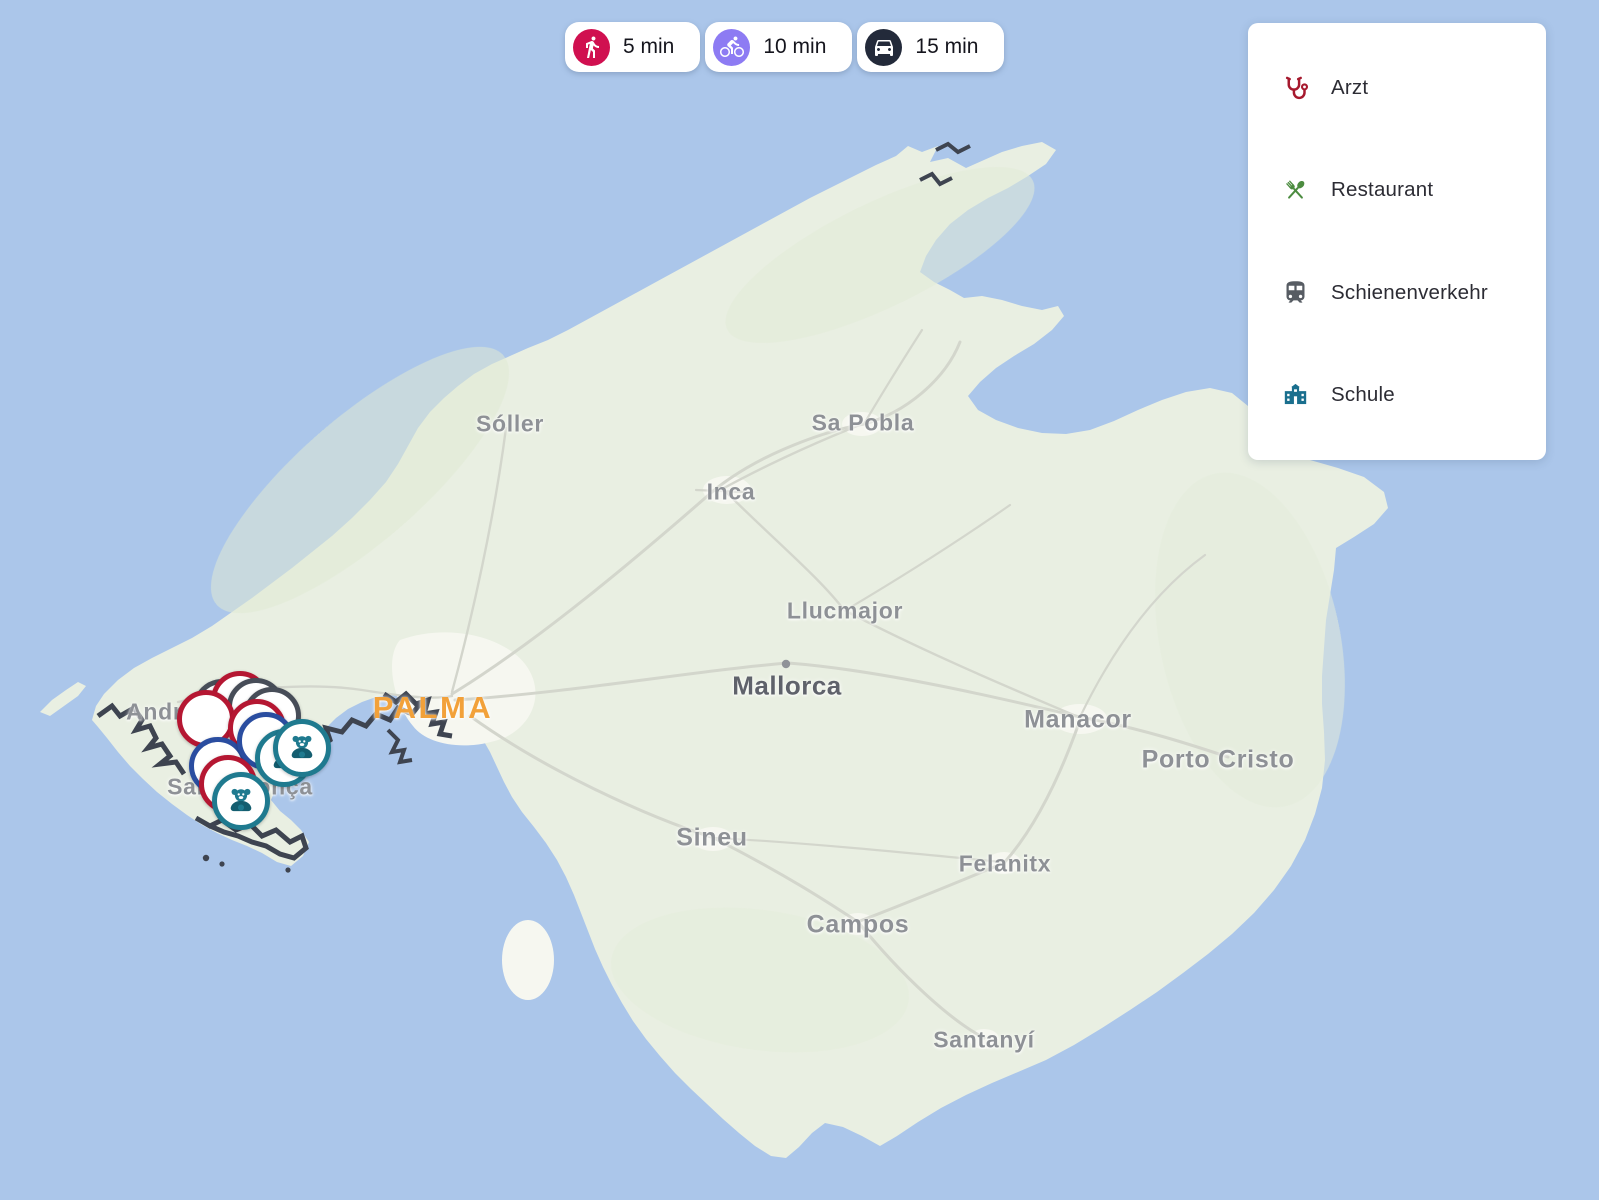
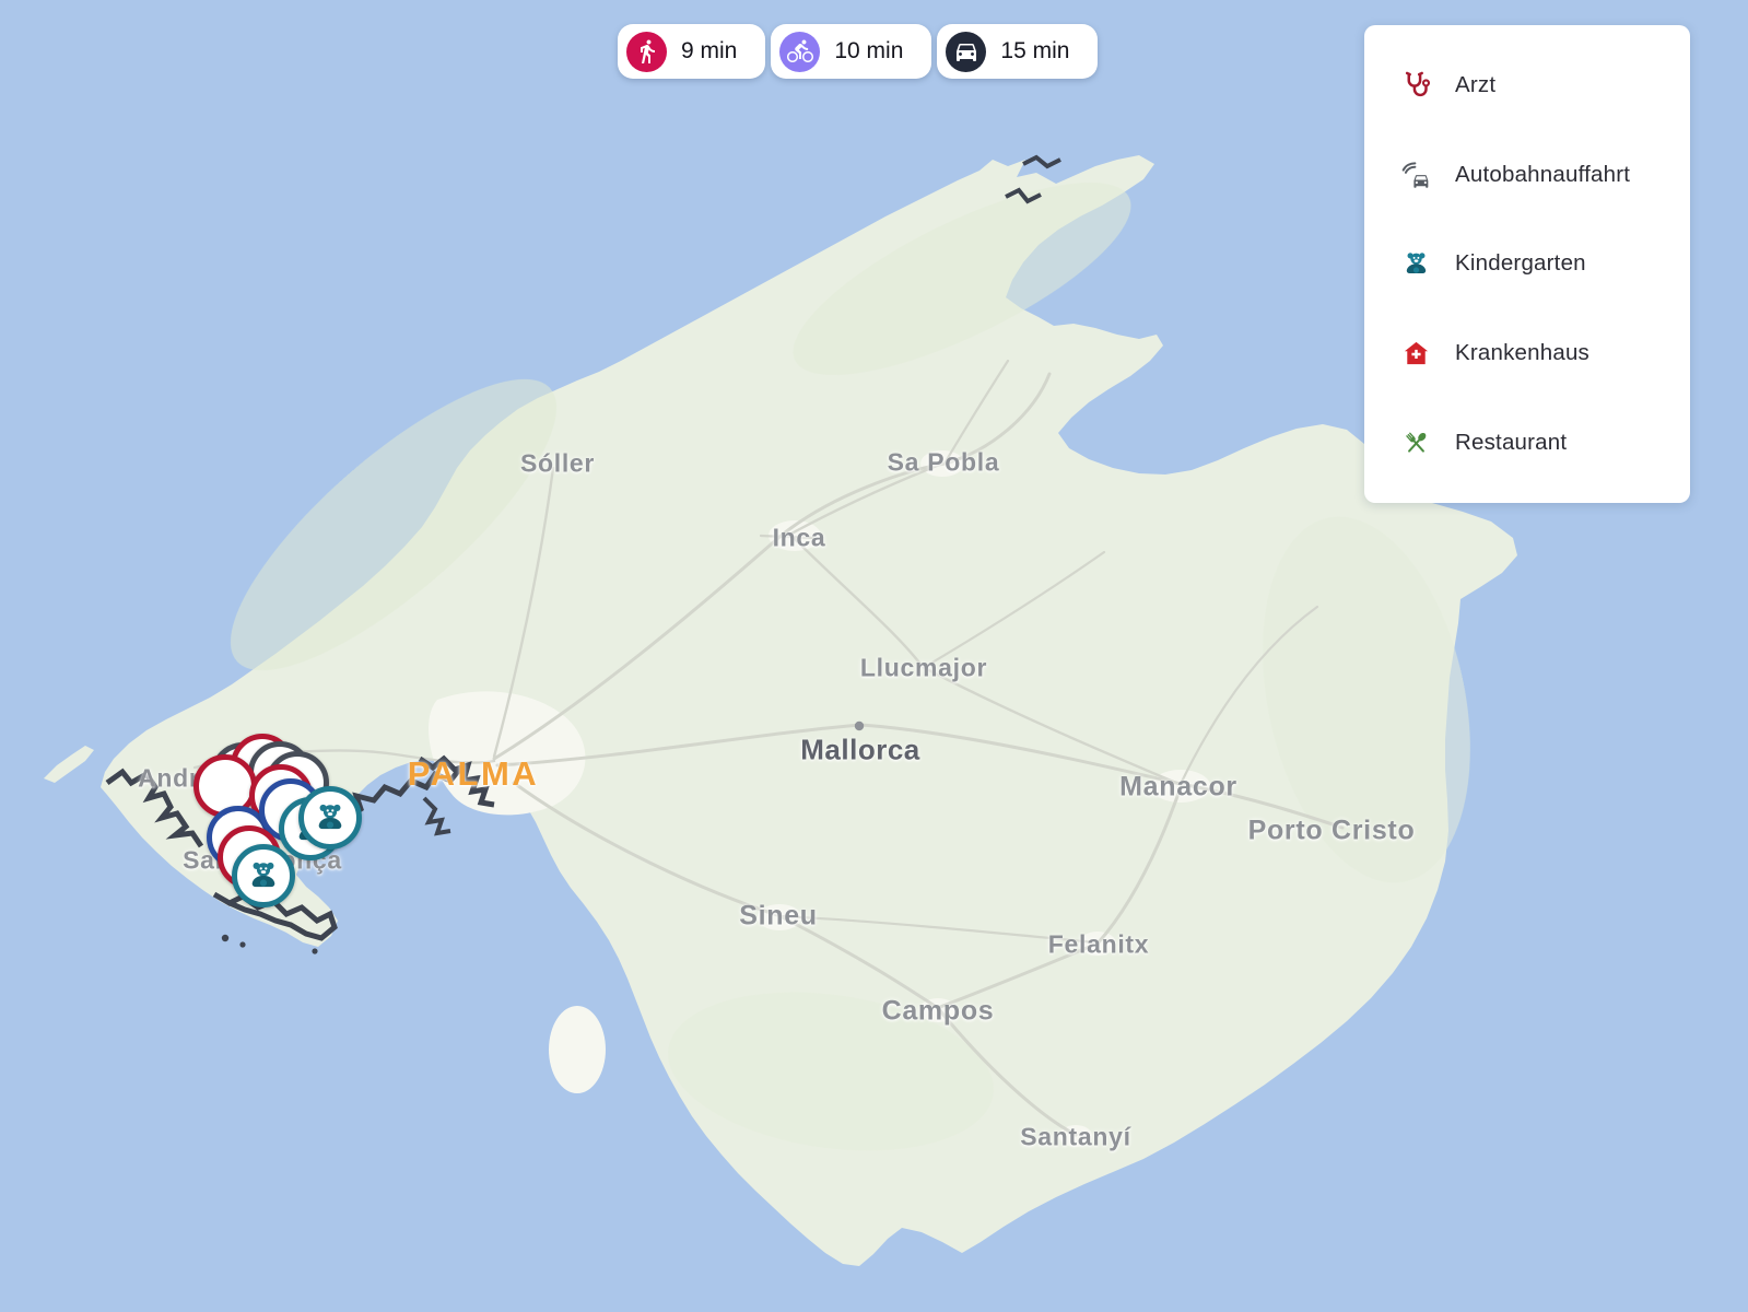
  Sóller
  Sa Pobla
  Inca
  Llucmajor
  Mallorca
  PALMA
  Manacor
  Porto Cristo
  Sineu
  Felanitx
  Campos
  Santanyí
- 5 min
+ 9 min
  10 min
  15 min
  Arzt
+ Autobahnauffahrt
+ Kindergarten
+ Krankenhaus
  Restaurant
- Schienenverkehr
- Schule
